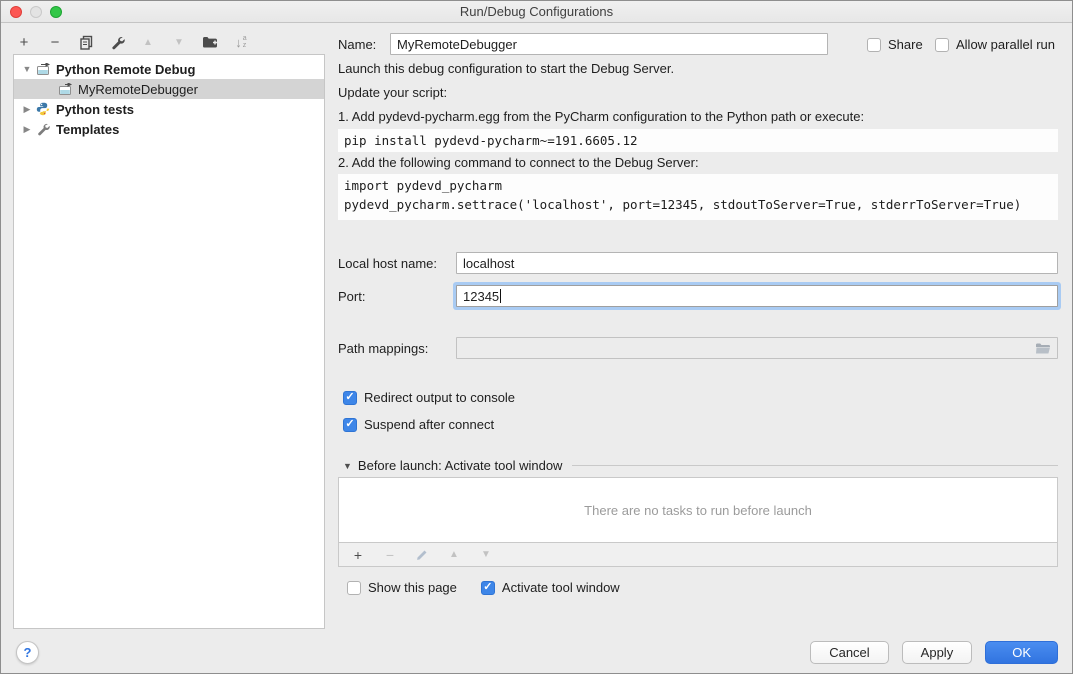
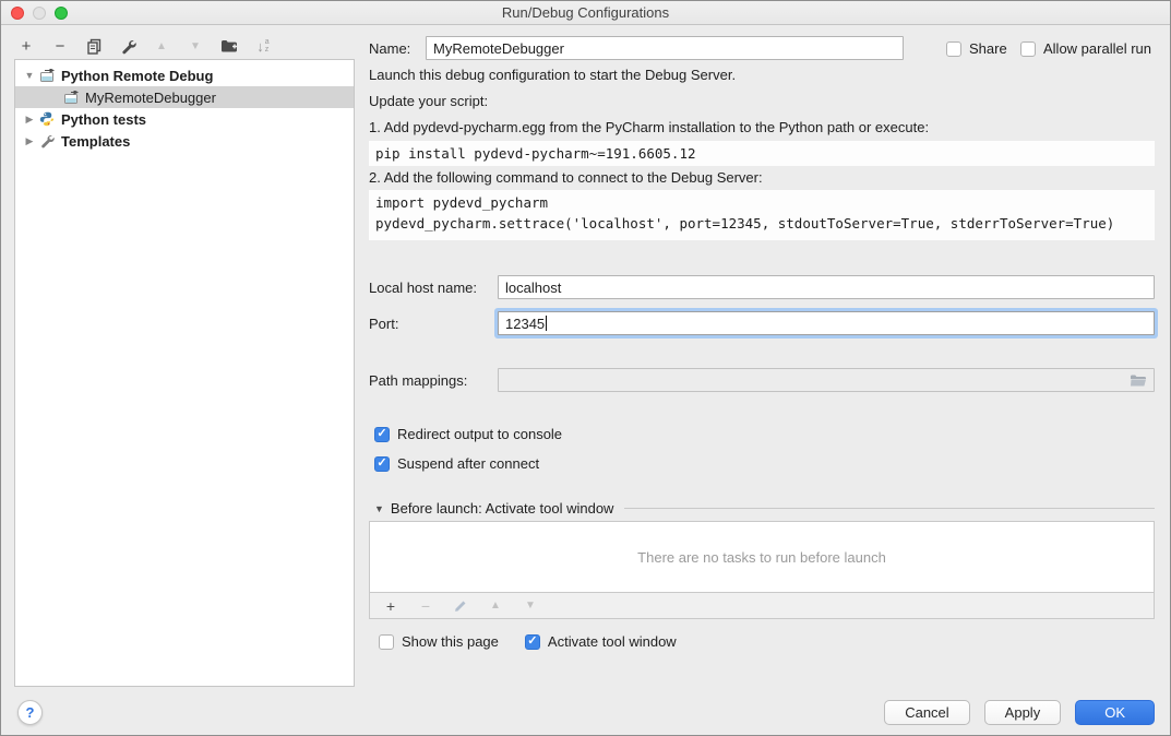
  Run/Debug Configurations
  +
  −
  ▲
  ▼
  ↓
  ▼
  Python Remote Debug
  MyRemoteDebugger
  ▶
  Python tests
  ▶
  Templates
  Name:
  MyRemoteDebugger
  Share
  Allow parallel run
  Launch this debug configuration to start the Debug Server.
  Update your script:
- 1. Add pydevd-pycharm.egg from the PyCharm configuration to the Python path or execute:
+ 1. Add pydevd-pycharm.egg from the PyCharm installation to the Python path or execute:
  pip install pydevd-pycharm~=191.6605.12
  2. Add the following command to connect to the Debug Server:
  import pydevd_pycharm
  pydevd_pycharm.settrace('localhost', port=12345, stdoutToServer=True, stderrToServer=True)
  Local host name:
  localhost
  Port:
  12345
  Path mappings:
  Redirect output to console
  Suspend after connect
  ▼
  Before launch: Activate tool window
  There are no tasks to run before launch
  +
  −
  ▲
  ▼
  Show this page
  Activate tool window
  Cancel
  Apply
  OK
  ?
